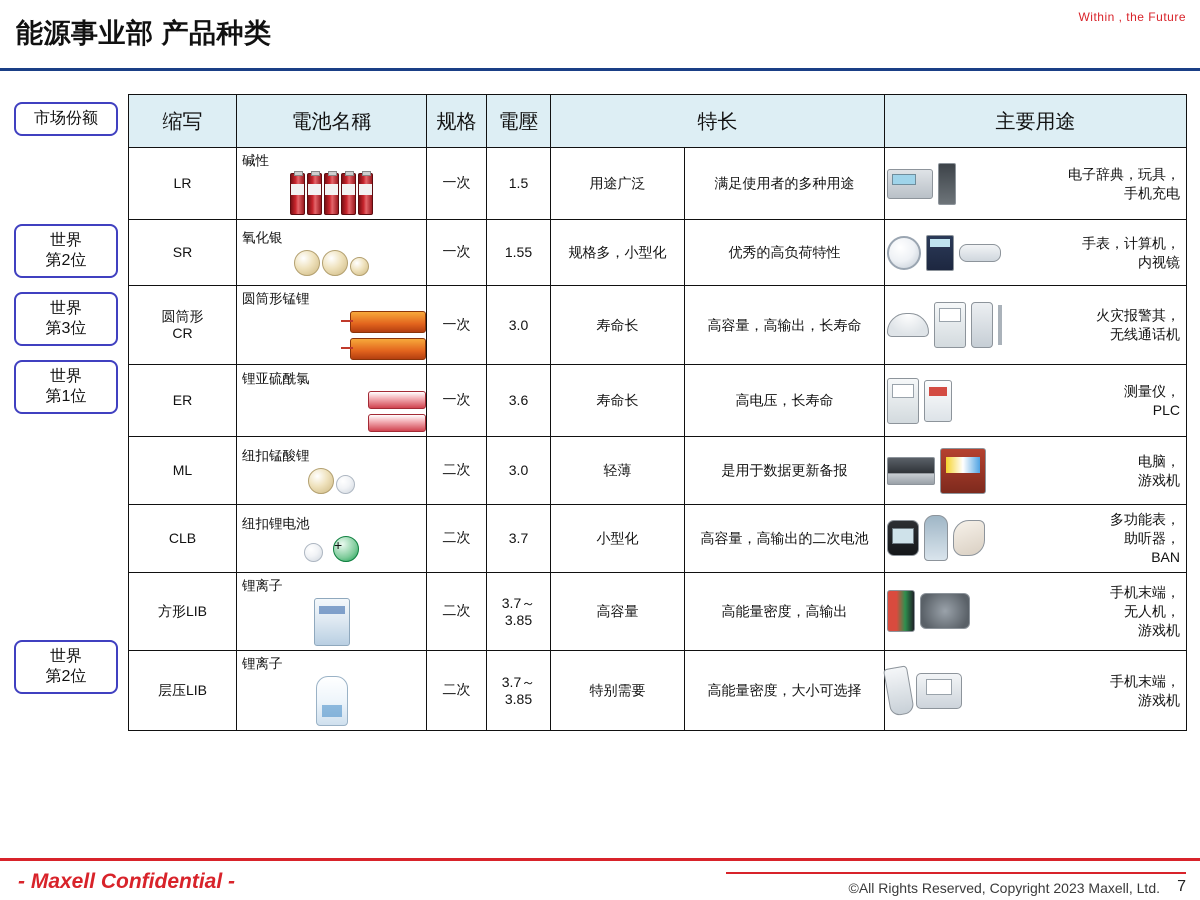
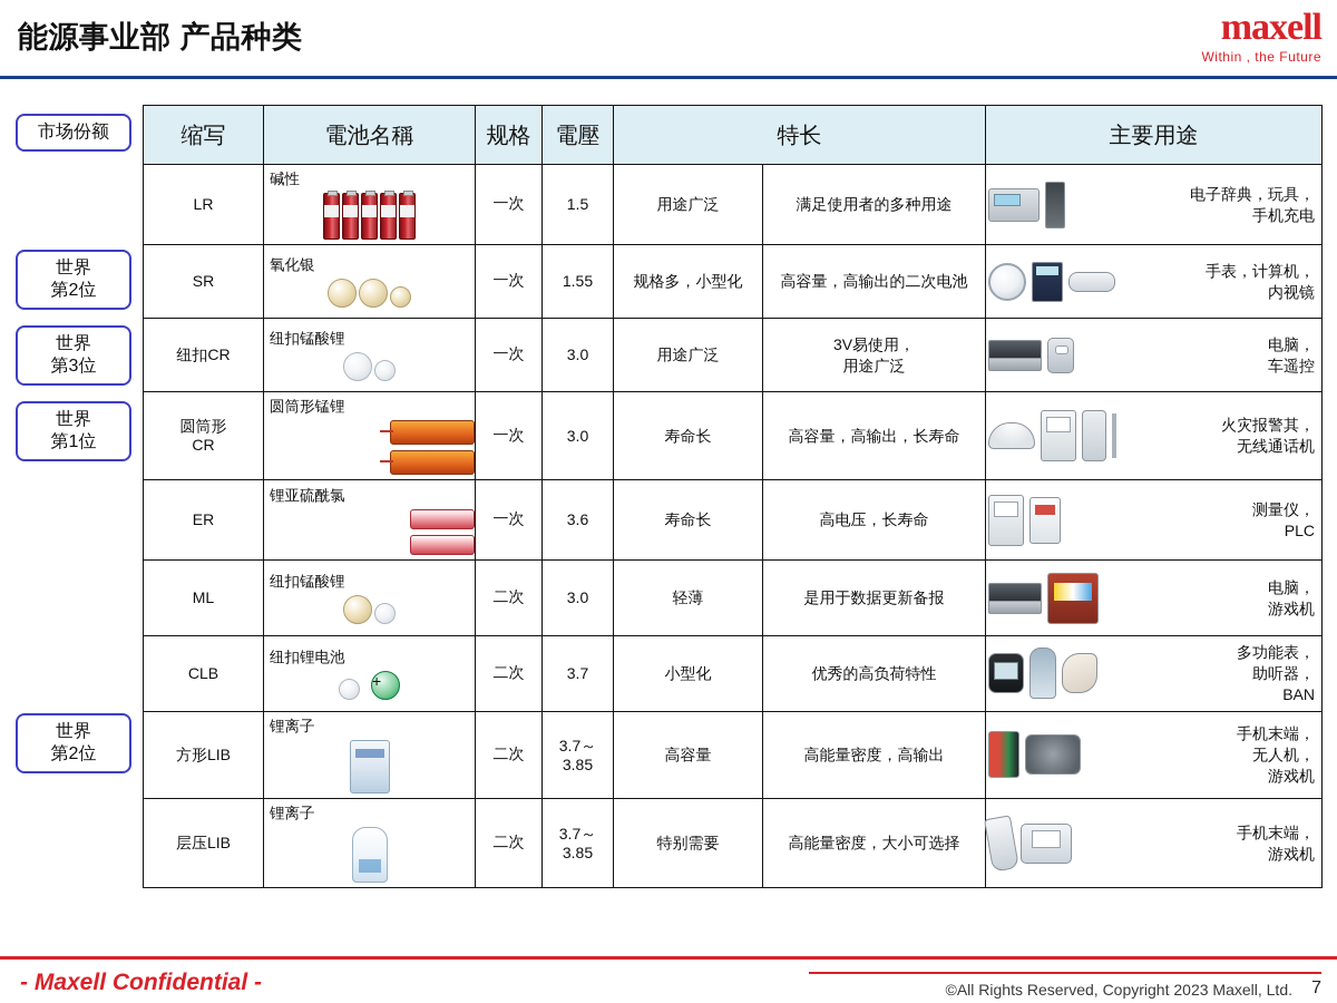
  能源事业部 产品种类
+ maxell
  Within , the Future
  市场份额
  世界
  第2位
  世界
  第3位
  世界
  第1位
  世界
  第2位
  缩写	電池名稱	规格	電壓	特长	主要用途
  LR	碱性	一次	1.5	用途广泛	满足使用者的多种用途	电子辞典，玩具， 手机充电
- SR	氧化银	一次	1.55	规格多，小型化	优秀的高负荷特性	手表，计算机， 内视镜
+ SR	氧化银	一次	1.55	规格多，小型化	高容量，高输出的二次电池	手表，计算机， 内视镜
+ 纽扣CR	纽扣锰酸锂	一次	3.0	用途广泛	3V易使用， 用途广泛	电脑， 车遥控
  圆筒形 CR	圆筒形锰锂	一次	3.0	寿命长	高容量，高输出，长寿命	火灾报警其， 无线通话机
  ER	锂亚硫酰氯	一次	3.6	寿命长	高电压，长寿命	测量仪， PLC
  ML	纽扣锰酸锂	二次	3.0	轻薄	是用于数据更新备报	电脑， 游戏机
- CLB	纽扣锂电池	二次	3.7	小型化	高容量，高输出的二次电池	多功能表， 助听器， BAN
+ CLB	纽扣锂电池	二次	3.7	小型化	优秀的高负荷特性	多功能表， 助听器， BAN
  方形LIB	锂离子	二次	3.7～ 3.85	高容量	高能量密度，高输出	手机末端， 无人机， 游戏机
  层压LIB	锂离子	二次	3.7～ 3.85	特别需要	高能量密度，大小可选择	手机末端， 游戏机
  - Maxell Confidential -
  ©All Rights Reserved, Copyright 2023 Maxell, Ltd.
  7
